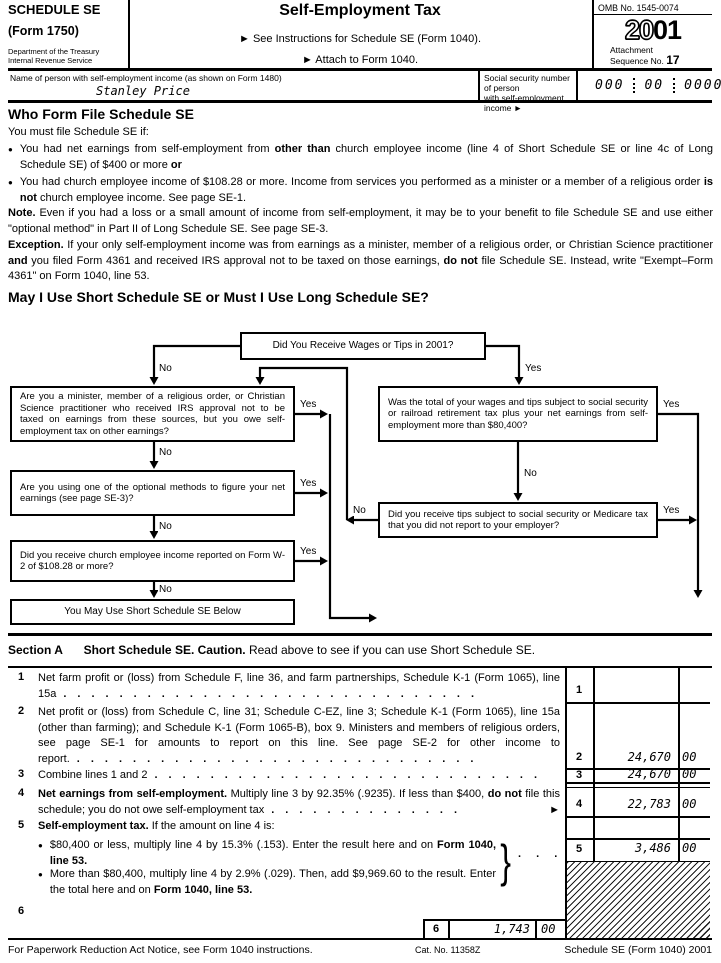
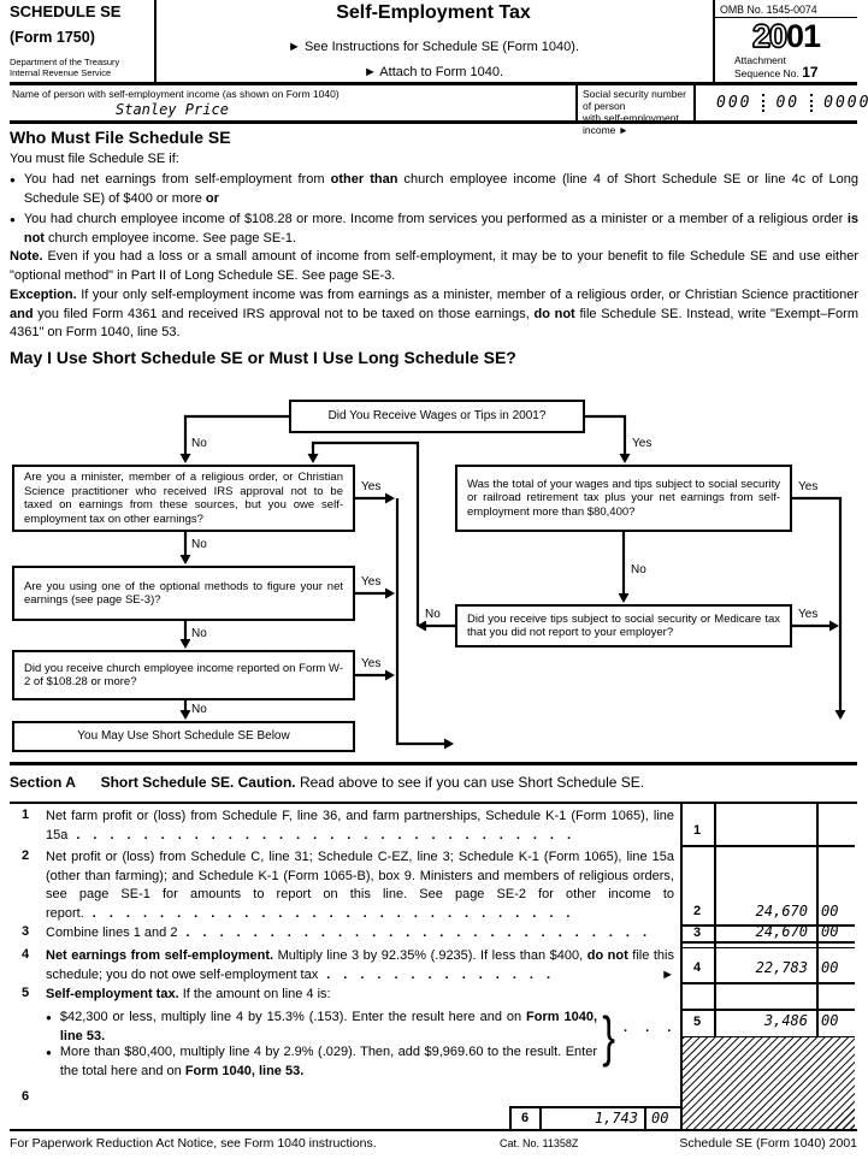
  SCHEDULE SE
  (Form 1750)
  Department of the Treasury
  Internal Revenue Service
  Self-Employment Tax
  ► See Instructions for Schedule SE (Form 1040).
  ► Attach to Form 1040.
  OMB No. 1545-0074
  2001
  Attachment
  Sequence No. 17
- Name of person with self-employment income (as shown on Form 1480)
+ Name of person with self-employment income (as shown on Form 1040)
  Stanley Price
  Social security number of person
  with self-employment income ►
  000
  00
  0000
- Who Form File Schedule SE
+ Who Must File Schedule SE
  You must file Schedule SE if:
  ●
  You had net earnings from self-employment from other than church employee income (line 4 of Short Schedule SE or line 4c of Long Schedule SE) of $400 or more or
  ●
  You had church employee income of $108.28 or more. Income from services you performed as a minister or a member of a religious order is not church employee income. See page SE-1.
  Note. Even if you had a loss or a small amount of income from self-employment, it may be to your benefit to file Schedule SE and use either "optional method" in Part II of Long Schedule SE. See page SE-3.
  Exception. If your only self-employment income was from earnings as a minister, member of a religious order, or Christian Science practitioner and you filed Form 4361 and received IRS approval not to be taxed on those earnings, do not file Schedule SE. Instead, write "Exempt–Form 4361" on Form 1040, line 53.
  May I Use Short Schedule SE or Must I Use Long Schedule SE?
  Did You Receive Wages or Tips in 2001?
  Are you a minister, member of a religious order, or Christian Science practitioner who received IRS approval not to be taxed on earnings from these sources, but you owe self-employment tax on other earnings?
  Are you using one of the optional methods to figure your net earnings (see page SE-3)?
  Did you receive church employee income reported on Form W-2 of $108.28 or more?
  You May Use Short Schedule SE Below
  Was the total of your wages and tips subject to social security or railroad retirement tax plus your net earnings from self-employment more than $80,400?
  Did you receive tips subject to social security or Medicare tax that you did not report to your employer?
  No
  Yes
  No
  No
  No
  Yes
  Yes
  Yes
  No
  Yes
  Yes
  No
  Section A Short Schedule SE. Caution. Read above to see if you can use Short Schedule SE.
  1
  2
  3
  4
  5
  24,670
  00
  24,670
  00
  22,783
  00
  3,486
  00
  1
  Net farm profit or (loss) from Schedule F, line 36, and farm partnerships, Schedule K-1 (Form 1065), line 15a ..............................
  2
  Net profit or (loss) from Schedule C, line 31; Schedule C-EZ, line 3; Schedule K-1 (Form 1065), line 15a (other than farming); and Schedule K-1 (Form 1065-B), box 9. Ministers and members of religious orders, see page SE-1 for amounts to report on this line. See page SE-2 for other income to report. .............................
  3
  Combine lines 1 and 2 ............................
  4
  Net earnings from self-employment. Multiply line 3 by 92.35% (.9235). If less than $400, do not file this schedule; you do not owe self-employment tax ..............
  ►
  5
  Self-employment tax. If the amount on line 4 is:
  ●
- $80,400 or less, multiply line 4 by 15.3% (.153). Enter the result here and on Form 1040, line 53.
+ $42,300 or less, multiply line 4 by 15.3% (.153). Enter the result here and on Form 1040, line 53.
  ●
  More than $80,400, multiply line 4 by 2.9% (.029). Then, add $9,969.60 to the result. Enter the total here and on Form 1040, line 53.
  }
  . . .
  6
  6
  1,743
  00
  For Paperwork Reduction Act Notice, see Form 1040 instructions.
  Cat. No. 11358Z
  Schedule SE (Form 1040) 2001
